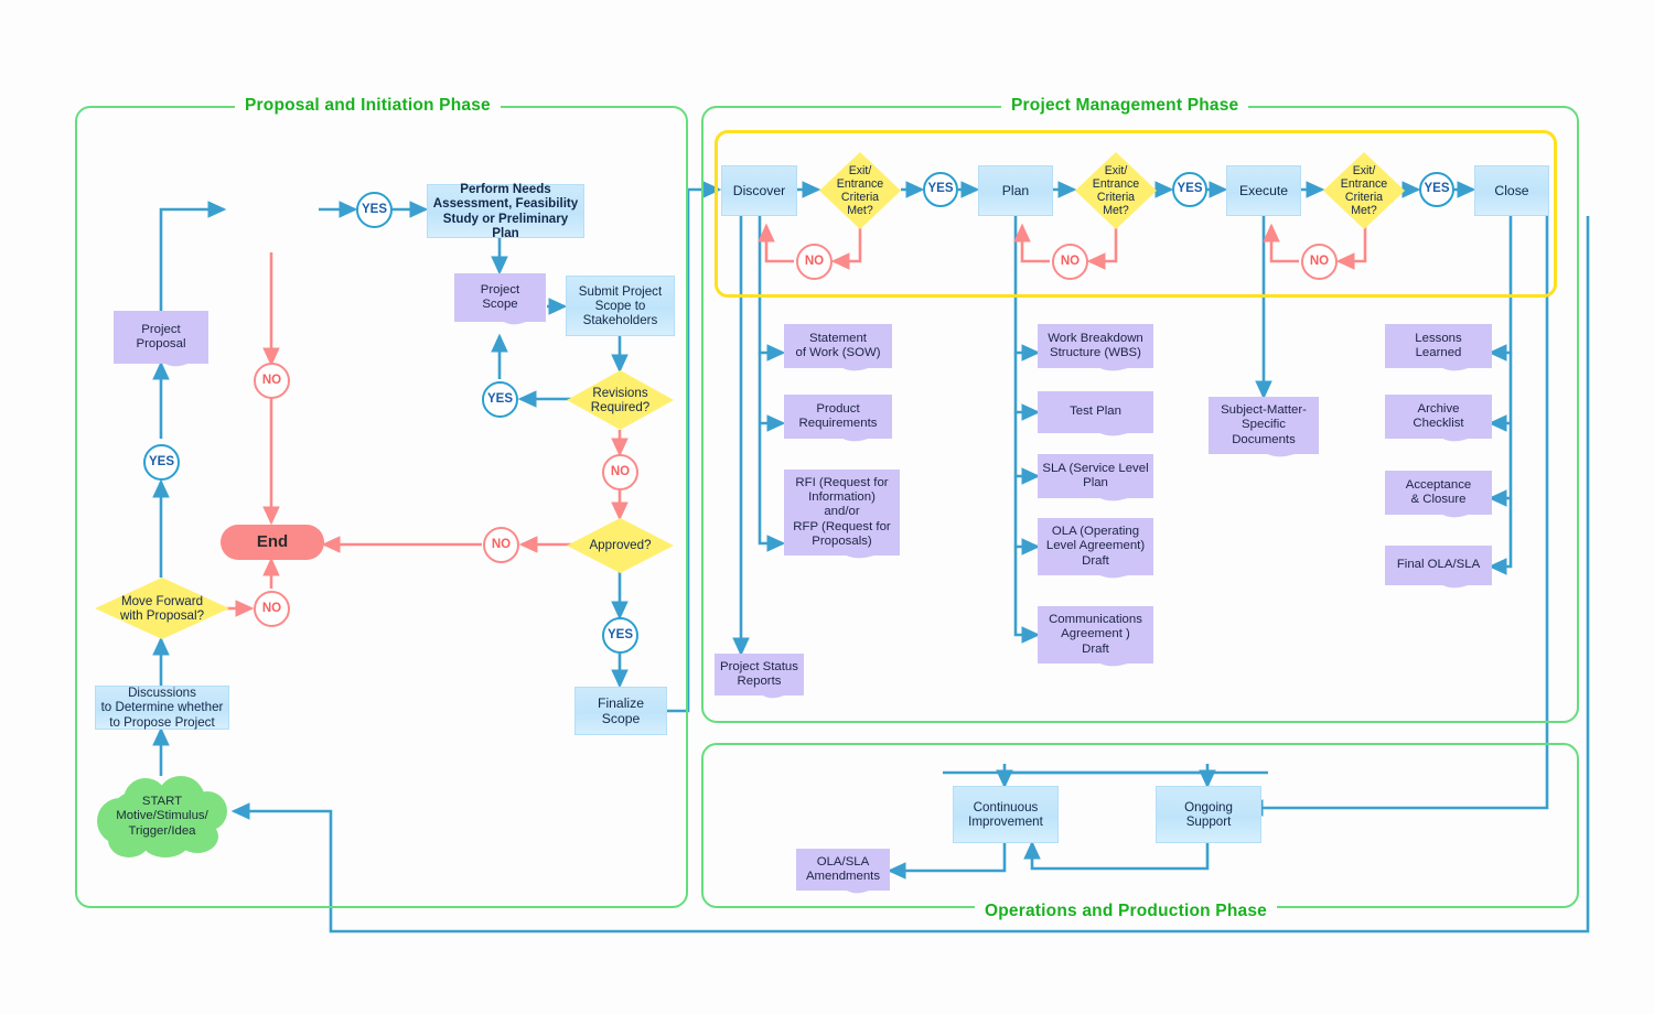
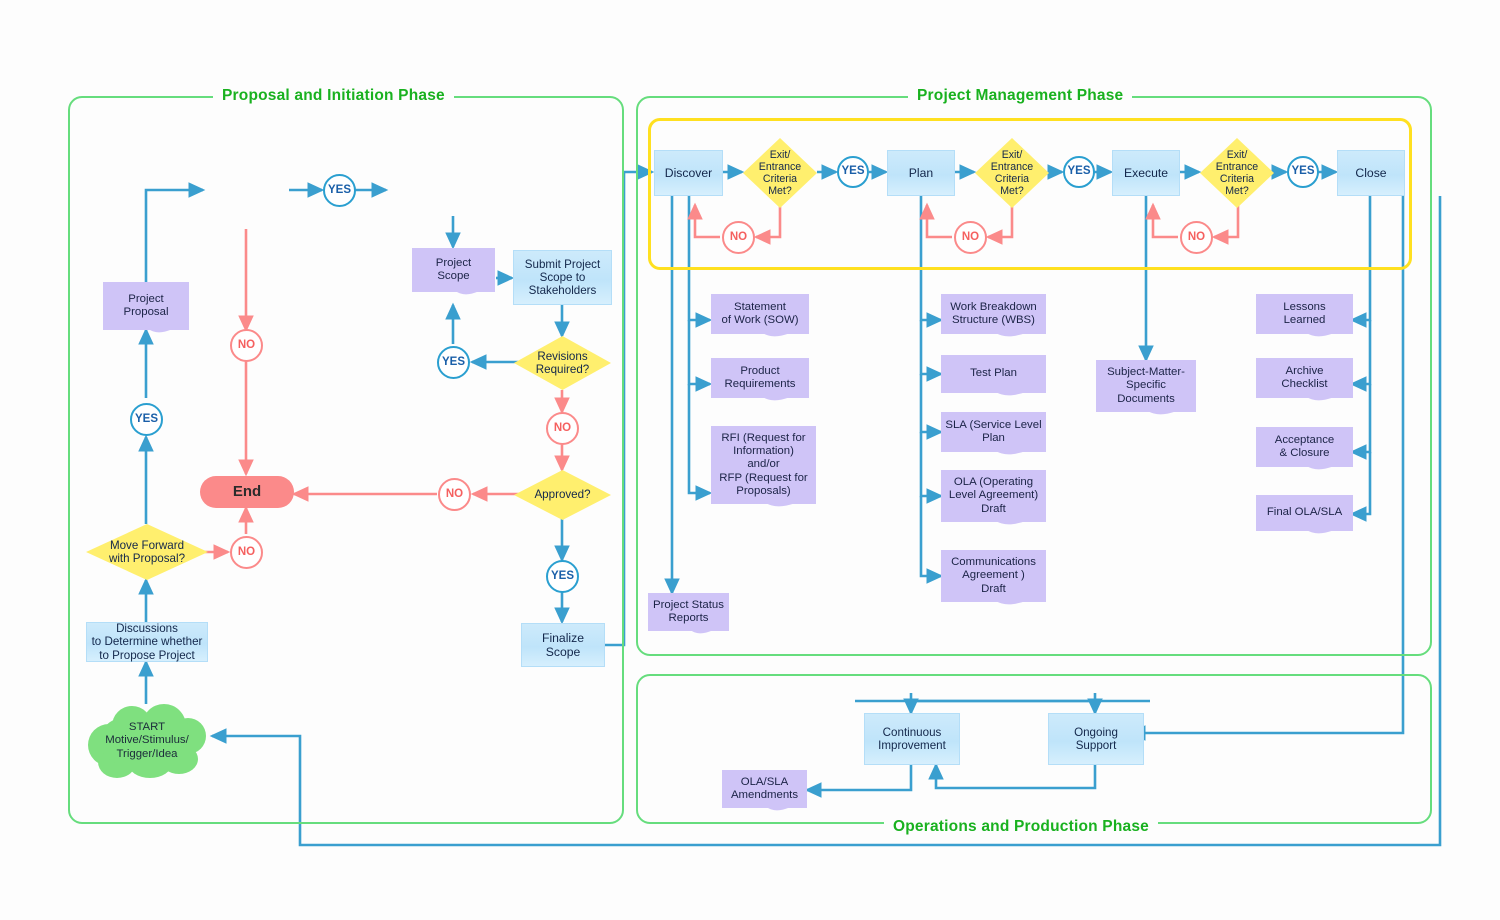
  Proposal and Initiation Phase
  Project Management Phase
  Operations and Production Phase
  START
  Motive/Stimulus/
  Trigger/Idea
  Discussions
  to Determine whether
  to Propose Project
  Move Forward
  with Proposal?
  NO
  YES
  Project
  Proposal
  YES
  NO
- Perform Needs
- Assessment, Feasibility
- Study or Preliminary Plan
  Project
  Scope
  Submit Project
  Scope to
  Stakeholders
  Revisions
  Required?
  YES
  NO
  Approved?
  NO
  YES
  Finalize
  Scope
  End
  Discover
  Exit/
  Entrance
  Criteria
  Met?
  YES
  NO
  Plan
  Exit/
  Entrance
  Criteria
  Met?
  YES
  NO
  Execute
  Exit/
  Entrance
  Criteria
  Met?
  YES
  NO
  Close
  Statement
  of Work (SOW)
  Product
  Requirements
  RFI (Request for
  Information)
  and/or
  RFP (Request for
  Proposals)
  Project Status
  Reports
  Work Breakdown
  Structure (WBS)
  Test Plan
  SLA (Service Level
  Plan
  OLA (Operating
  Level Agreement)
  Draft
  Communications
  Agreement )
  Draft
  Subject-Matter-
  Specific
  Documents
  Lessons
  Learned
  Archive
  Checklist
  Acceptance
  & Closure
  Final OLA/SLA
  Continuous
  Improvement
  Ongoing
  Support
  OLA/SLA
  Amendments
